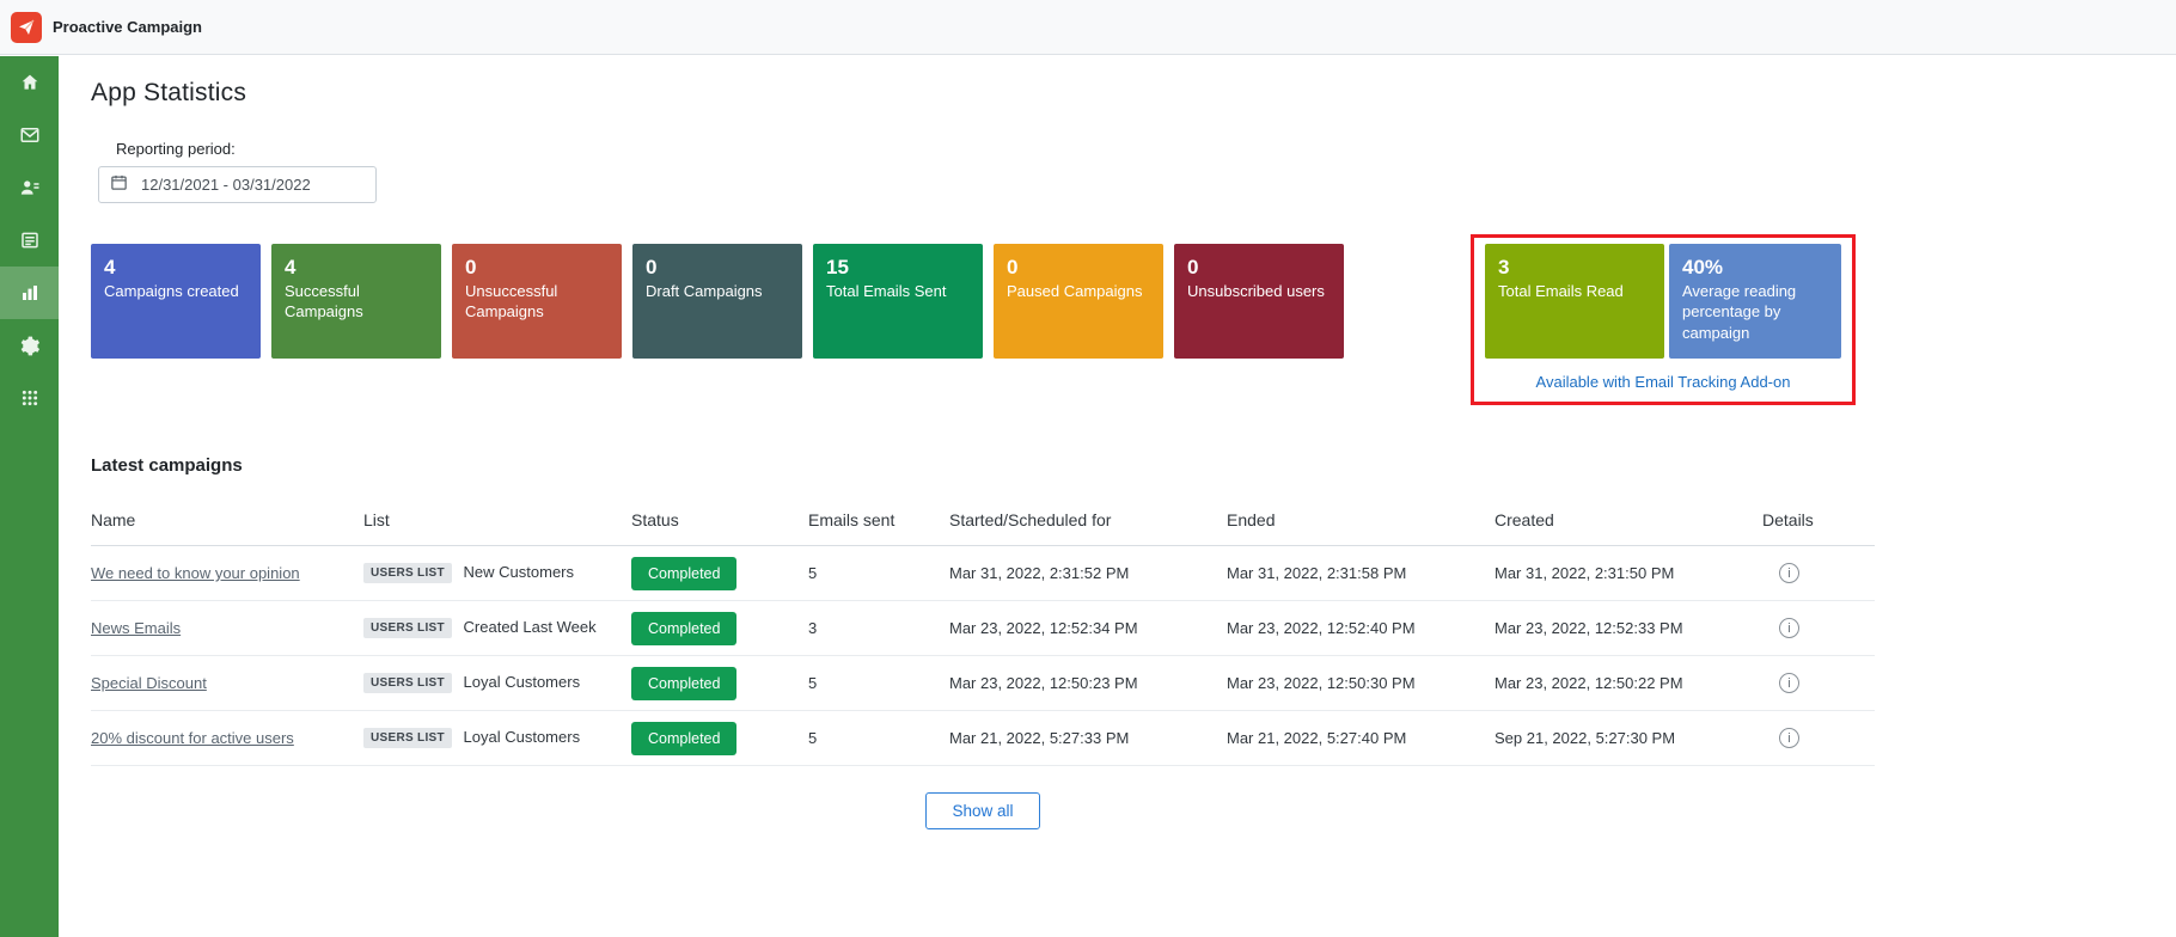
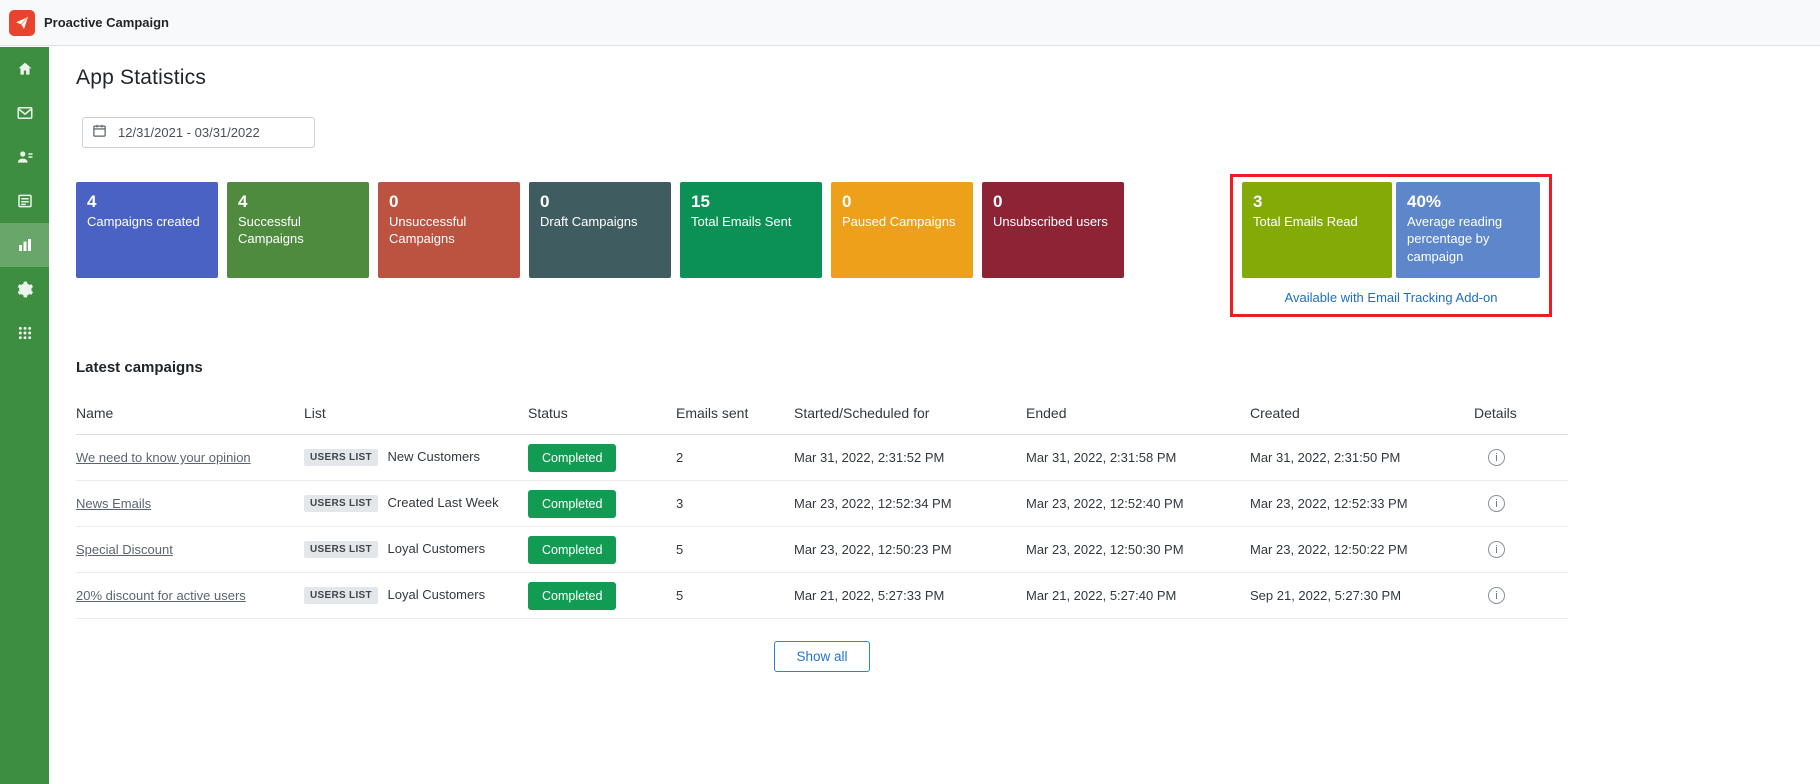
  Proactive Campaign
  App Statistics
- Reporting period:
  12/31/2021 - 03/31/2022
  4
  Campaigns created
  4
  Successful Campaigns
  0
  Unsuccessful Campaigns
  0
  Draft Campaigns
  15
  Total Emails Sent
  0
  Paused Campaigns
  0
  Unsubscribed users
  3
  Total Emails Read
  40%
  Average reading percentage by campaign
  Available with Email Tracking Add-on
  Latest campaigns
  Name	List	Status	Emails sent	Started/Scheduled for	Ended	Created	Details
- We need to know your opinion	USERS LIST New Customers	Completed	5	Mar 31, 2022, 2:31:52 PM	Mar 31, 2022, 2:31:58 PM	Mar 31, 2022, 2:31:50 PM
+ We need to know your opinion	USERS LIST New Customers	Completed	2	Mar 31, 2022, 2:31:52 PM	Mar 31, 2022, 2:31:58 PM	Mar 31, 2022, 2:31:50 PM
  News Emails	USERS LIST Created Last Week	Completed	3	Mar 23, 2022, 12:52:34 PM	Mar 23, 2022, 12:52:40 PM	Mar 23, 2022, 12:52:33 PM
  Special Discount	USERS LIST Loyal Customers	Completed	5	Mar 23, 2022, 12:50:23 PM	Mar 23, 2022, 12:50:30 PM	Mar 23, 2022, 12:50:22 PM
  20% discount for active users	USERS LIST Loyal Customers	Completed	5	Mar 21, 2022, 5:27:33 PM	Mar 21, 2022, 5:27:40 PM	Sep 21, 2022, 5:27:30 PM
  Show all
